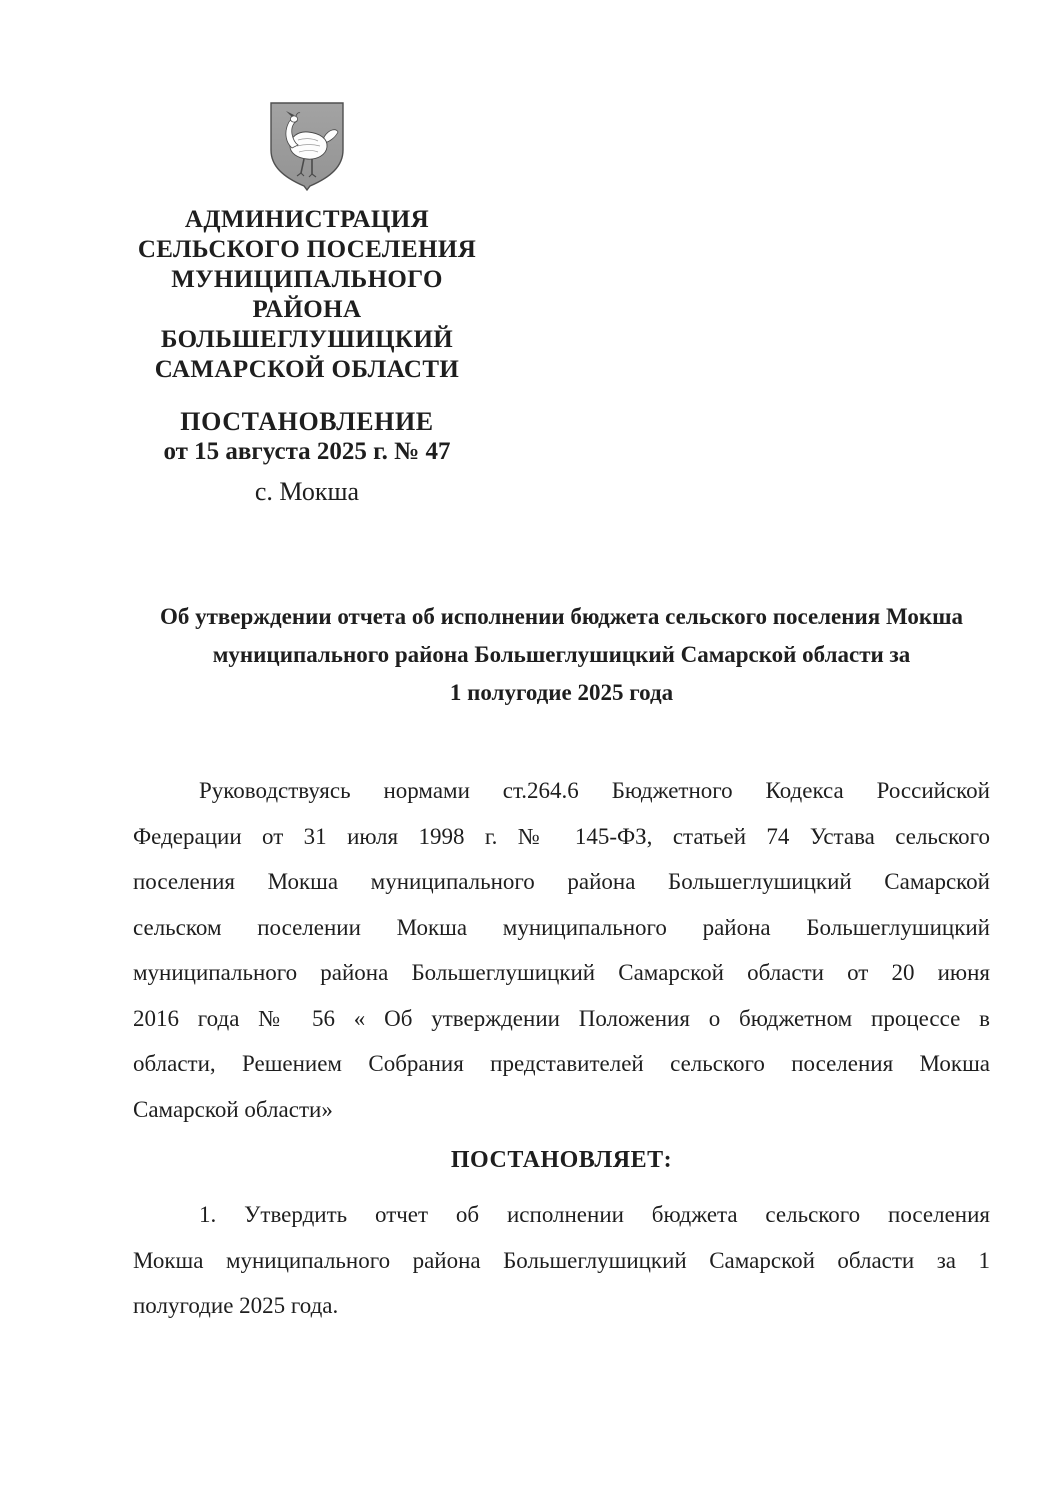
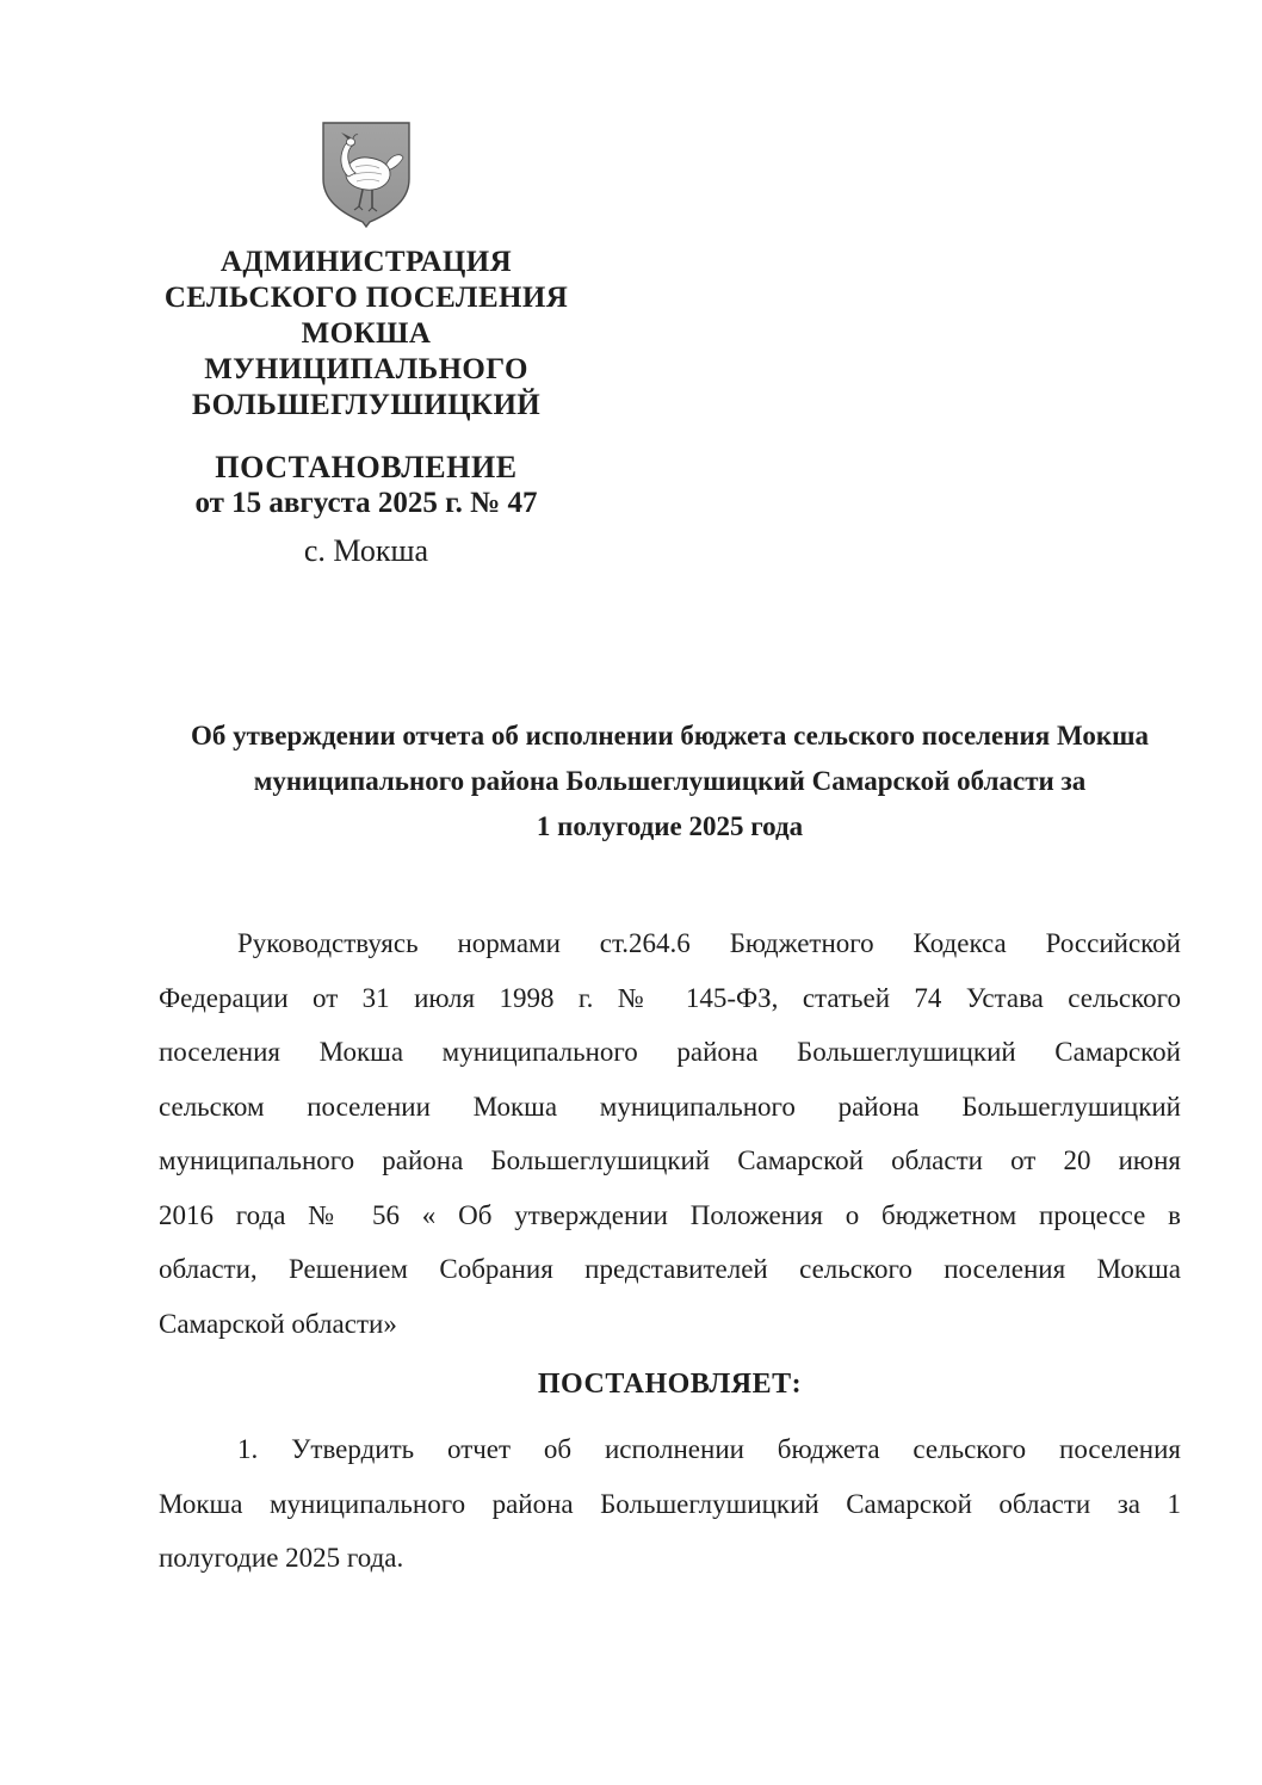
  АДМИНИСТРАЦИЯ
  СЕЛЬСКОГО ПОСЕЛЕНИЯ
+ МОКША
  МУНИЦИПАЛЬНОГО
- РАЙОНА
  БОЛЬШЕГЛУШИЦКИЙ
- САМАРСКОЙ ОБЛАСТИ
  ПОСТАНОВЛЕНИЕ
  от 15 августа 2025 г. № 47
  с. Мокша
  Об утверждении отчета об исполнении бюджета сельского поселения Мокша
  муниципального района Большеглушицкий Самарской области за
  1 полугодие 2025 года
  Руководствуясь нормами ст.264.6 Бюджетного Кодекса Российской
  Федерации от 31 июля 1998 г. № 145-ФЗ, статьей 74 Устава сельского
  поселения Мокша муниципального района Большеглушицкий Самарской
  сельском поселении Мокша муниципального района Большеглушицкий
  муниципального района Большеглушицкий Самарской области от 20 июня
  2016 года № 56 « Об утверждении Положения о бюджетном процессе в
  области, Решением Собрания представителей сельского поселения Мокша
  Самарской области»
  ПОСТАНОВЛЯЕТ:
  1. Утвердить отчет об исполнении бюджета сельского поселения
  Мокша муниципального района Большеглушицкий Самарской области за 1
  полугодие 2025 года.
